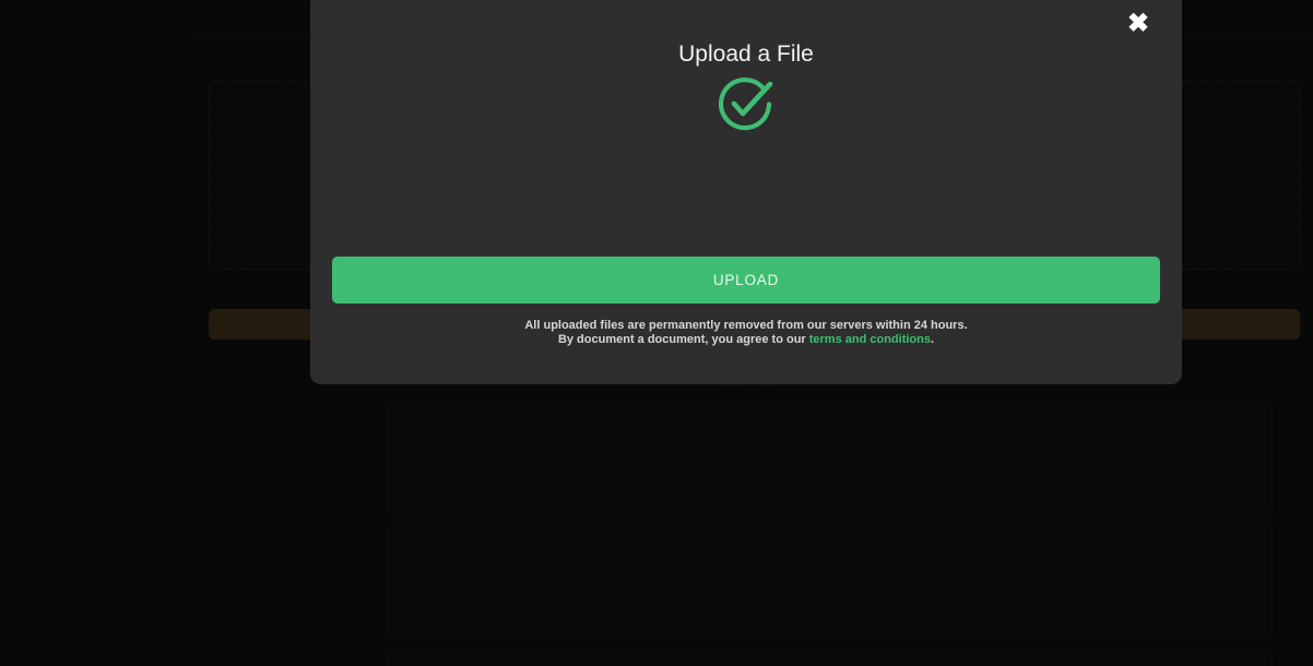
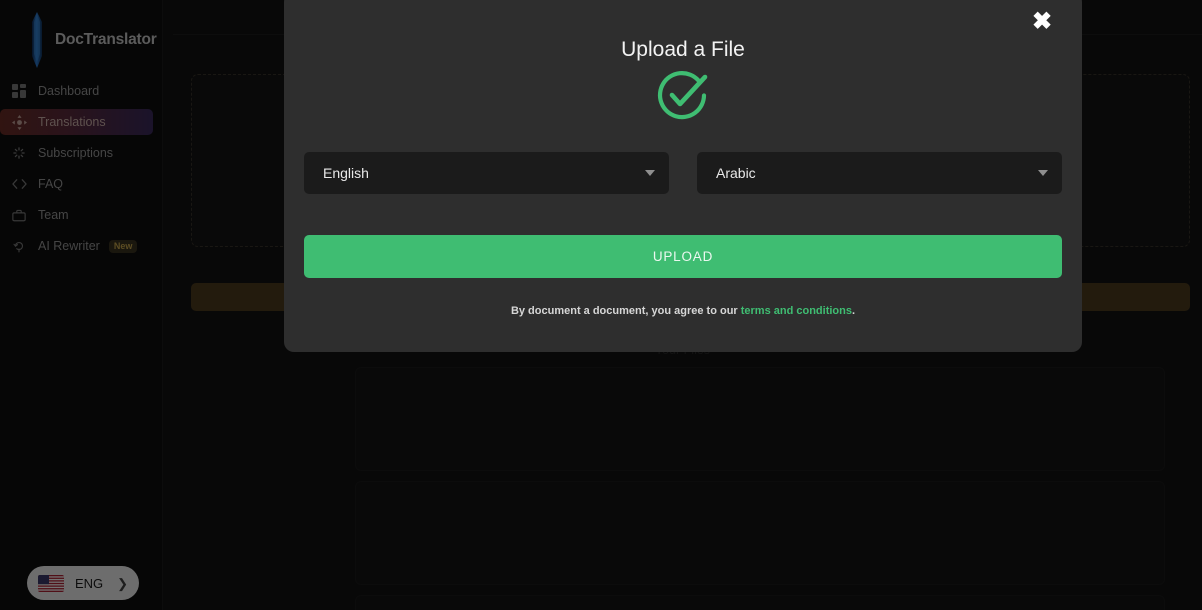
+ DocTranslator
+ Dashboard
+ Translations
+ Subscriptions
+ FAQ
+ Team
+ AI Rewriter
+ New
+ ENG
+ ❯
  ✖
  Upload a File
+ English
+ Arabic
  UPLOAD
- All uploaded files are permanently removed from our servers within 24 hours.
  By document a document, you agree to our terms and conditions.
